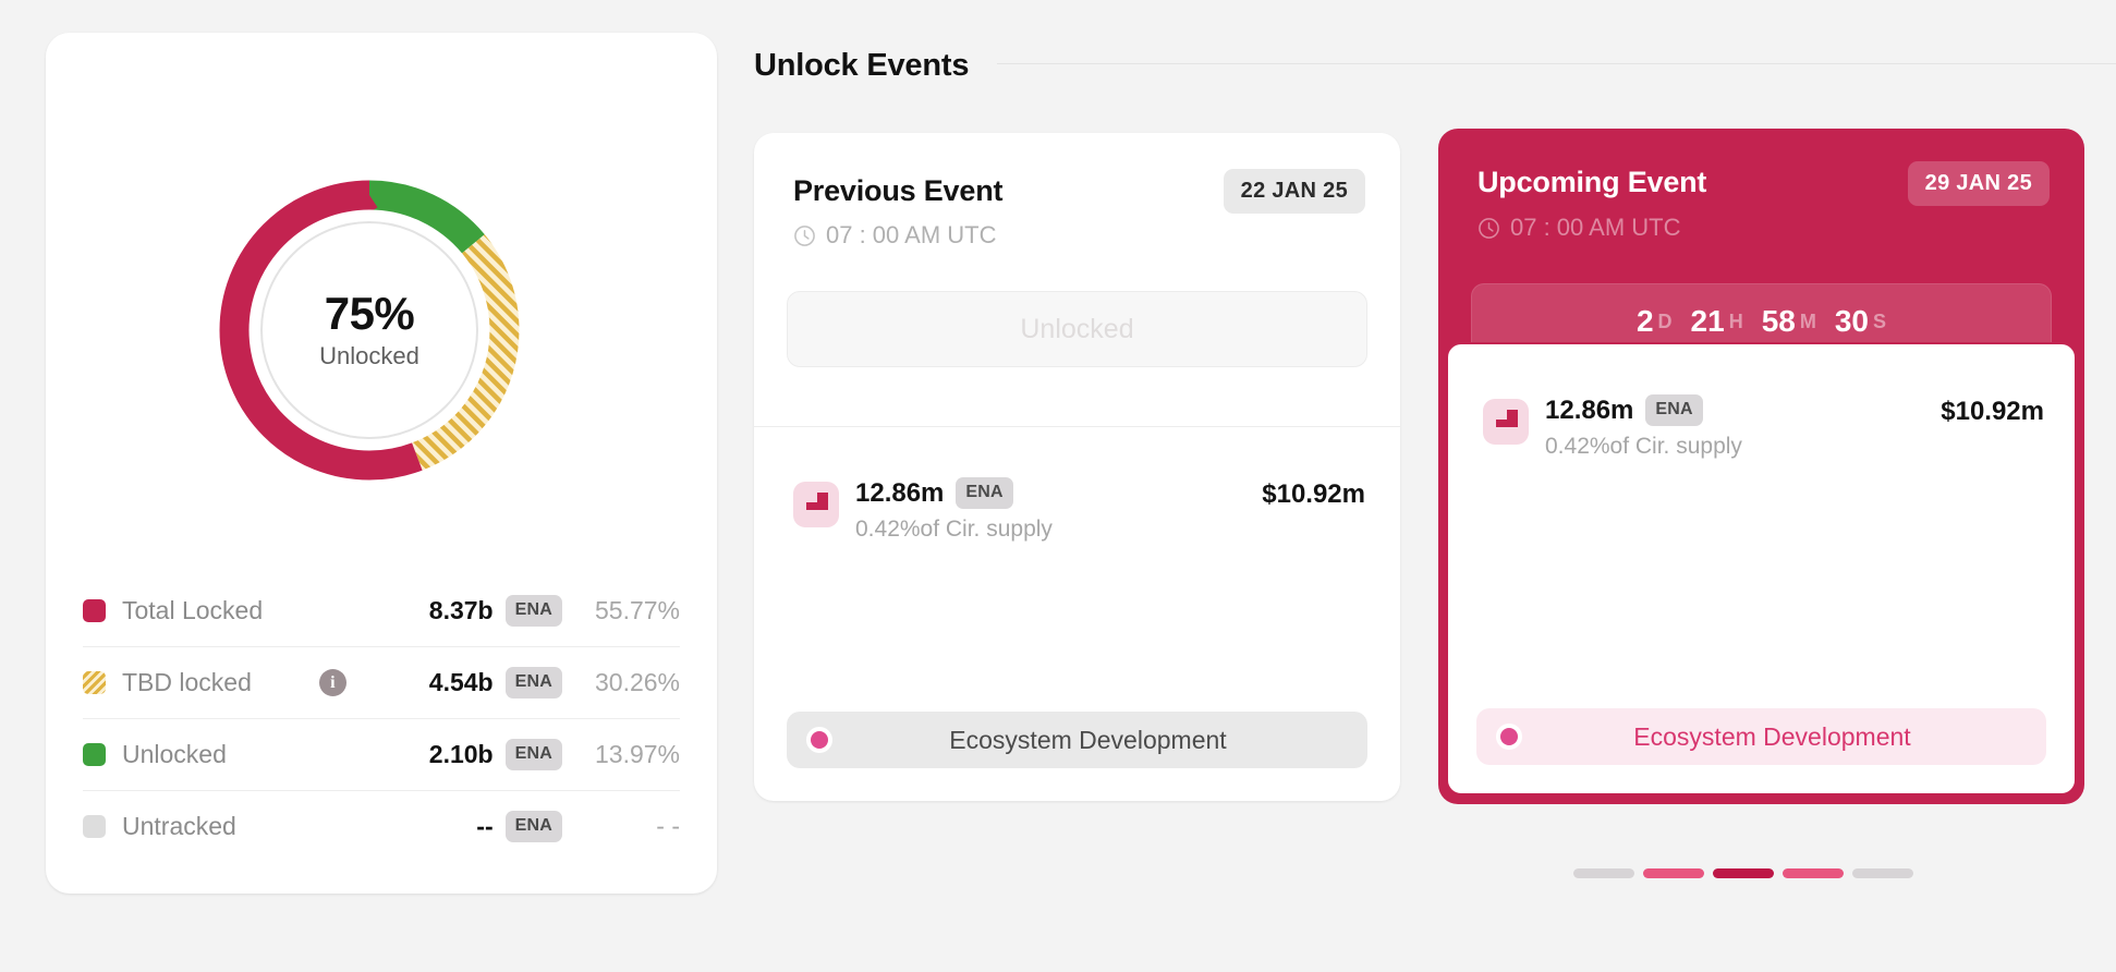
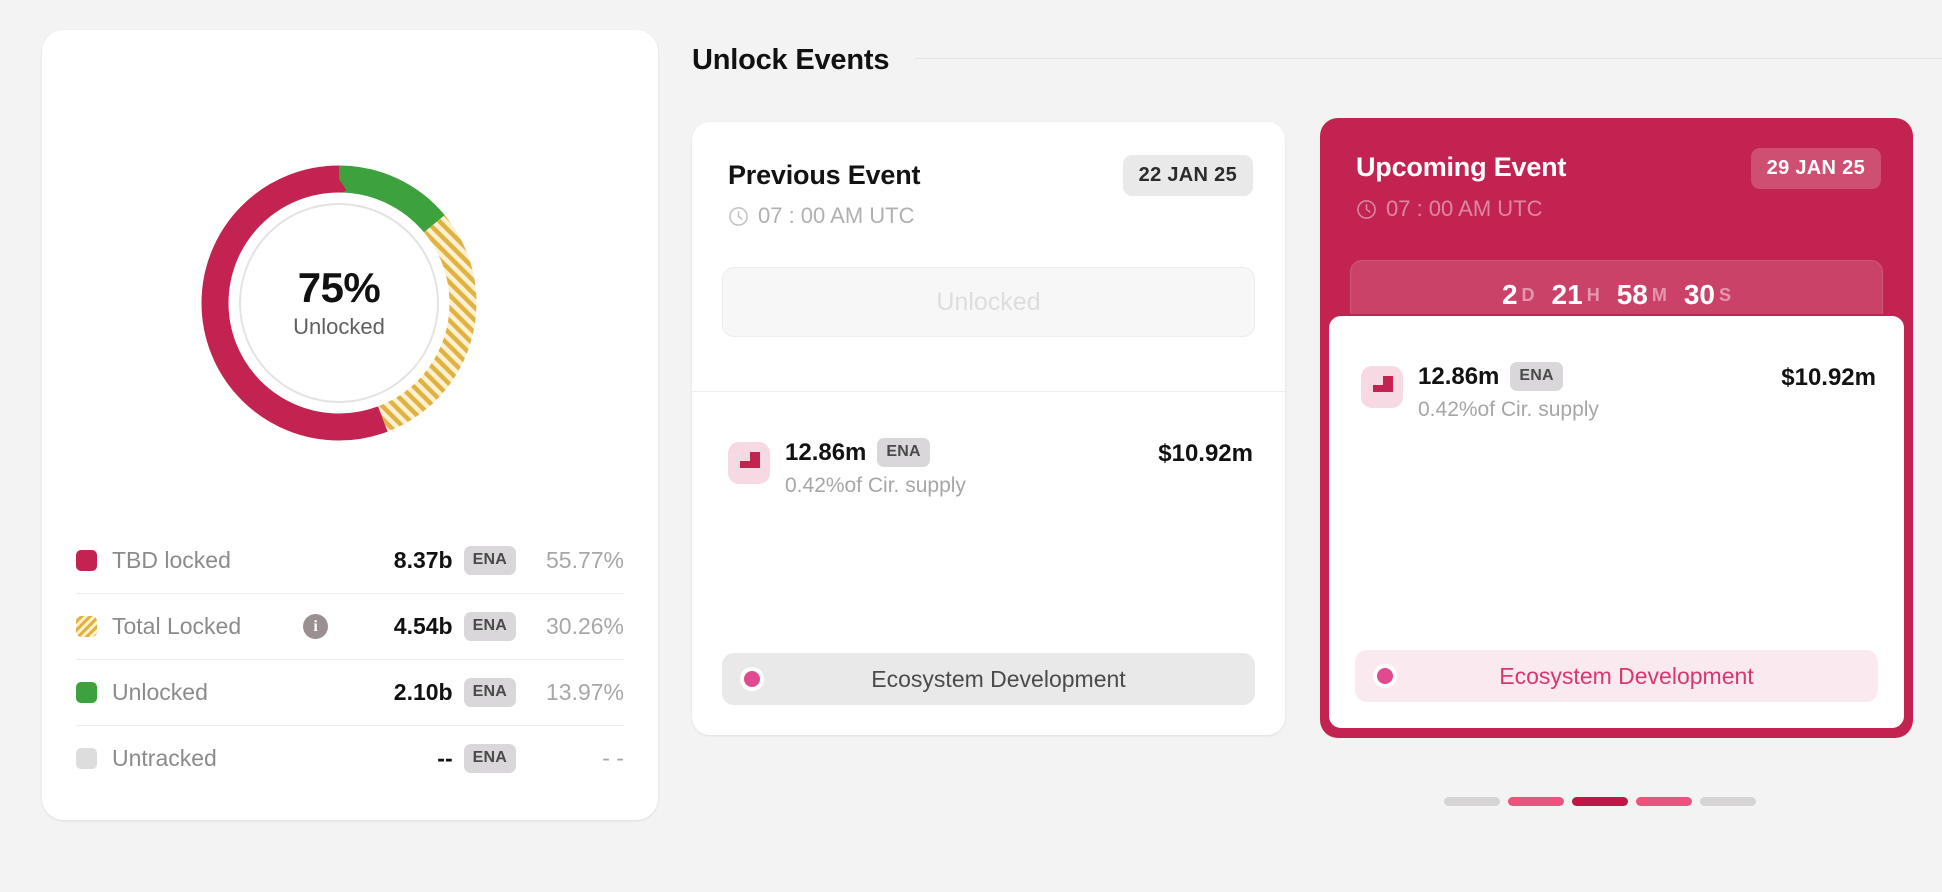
  75%
  Unlocked
- Total Locked
+ TBD locked
  8.37b
  ENA
  55.77%
- TBD locked
+ Total Locked
  i
  4.54b
  ENA
  30.26%
  Unlocked
  2.10b
  ENA
  13.97%
  Untracked
  --
  ENA
  - -
  Unlock Events
  Previous Event
  22 JAN 25
  07 : 00 AM UTC
  Unlocked
  12.86m
  ENA
  0.42%of Cir. supply
  $10.92m
  Ecosystem Development
  Upcoming Event
  29 JAN 25
  07 : 00 AM UTC
  2
  D
  21
  H
  58
  M
  30
  S
  12.86m
  ENA
  0.42%of Cir. supply
  $10.92m
  Ecosystem Development
